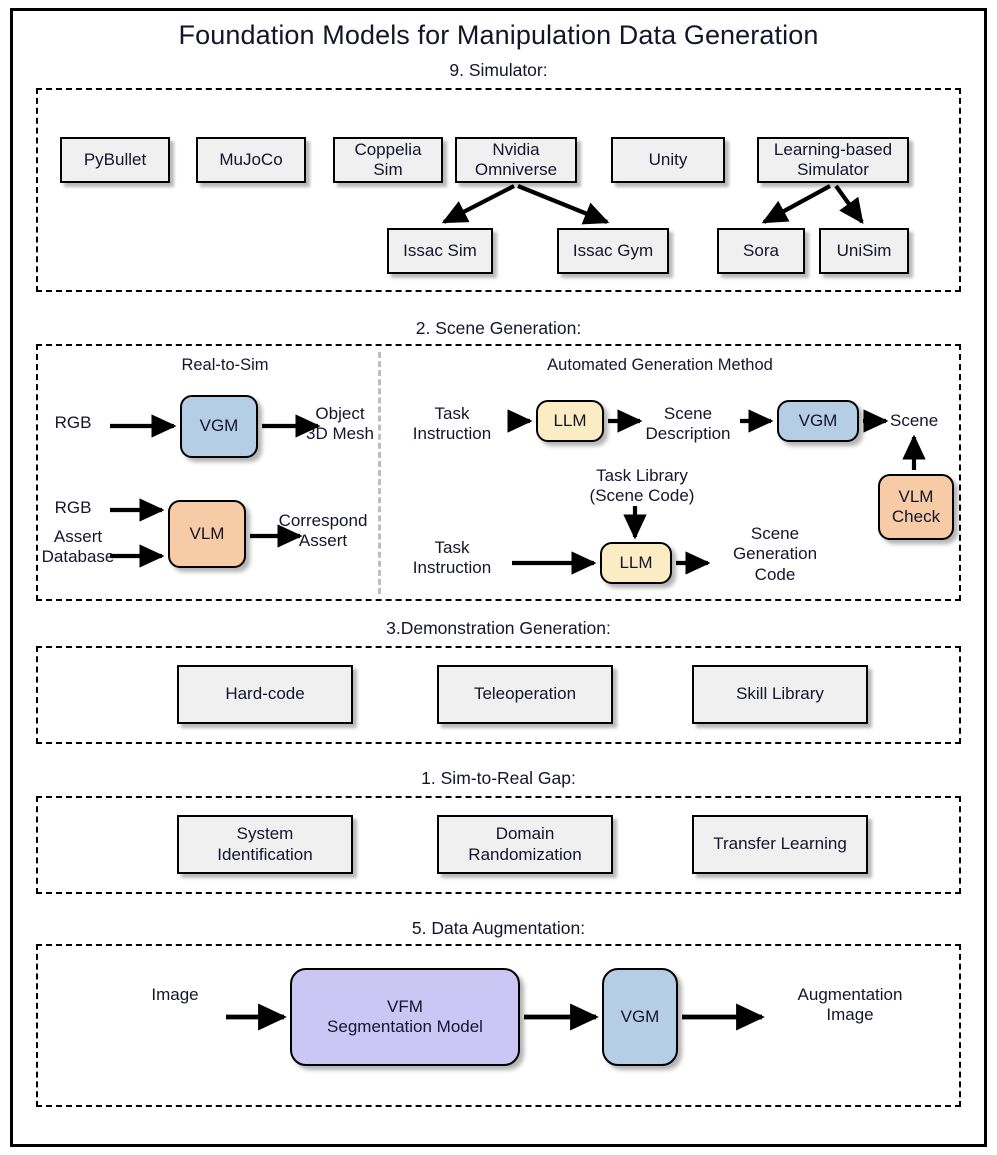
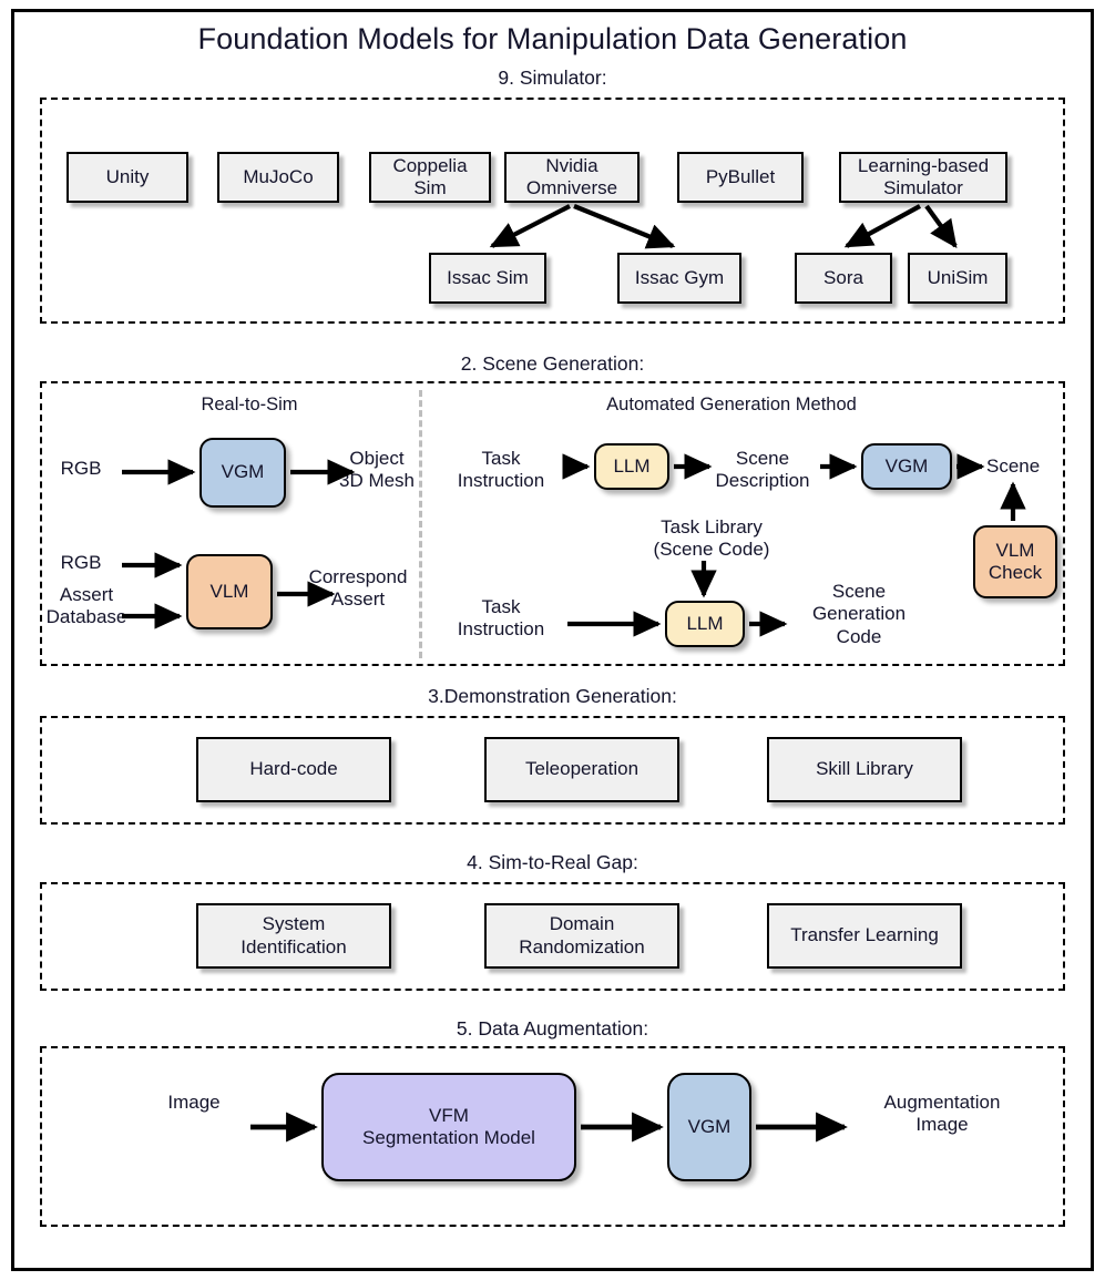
  Foundation Models for Manipulation Data Generation
  9. Simulator:
- PyBullet
+ Unity
  MuJoCo
  Coppelia
  Sim
  Nvidia
  Omniverse
- Unity
+ PyBullet
  Learning-based
  Simulator
  Issac Sim
  Issac Gym
  Sora
  UniSim
  2. Scene Generation:
  Real-to-Sim
  RGB
  VGM
  Object
  3D Mesh
  RGB
  Assert
  Database
  VLM
  Correspond
  Assert
  Automated Generation Method
  Task
  Instruction
  LLM
  Scene
  Description
  VGM
  Scene
  VLM
  Check
  Task Library
  (Scene Code)
  Task
  Instruction
  LLM
  Scene
  Generation
  Code
  3.Demonstration Generation:
  Hard-code
  Teleoperation
  Skill Library
- 1. Sim-to-Real Gap:
+ 4. Sim-to-Real Gap:
  System
  Identification
  Domain
  Randomization
  Transfer Learning
  5. Data Augmentation:
  Image
  VFM
  Segmentation Model
  VGM
  Augmentation
  Image
